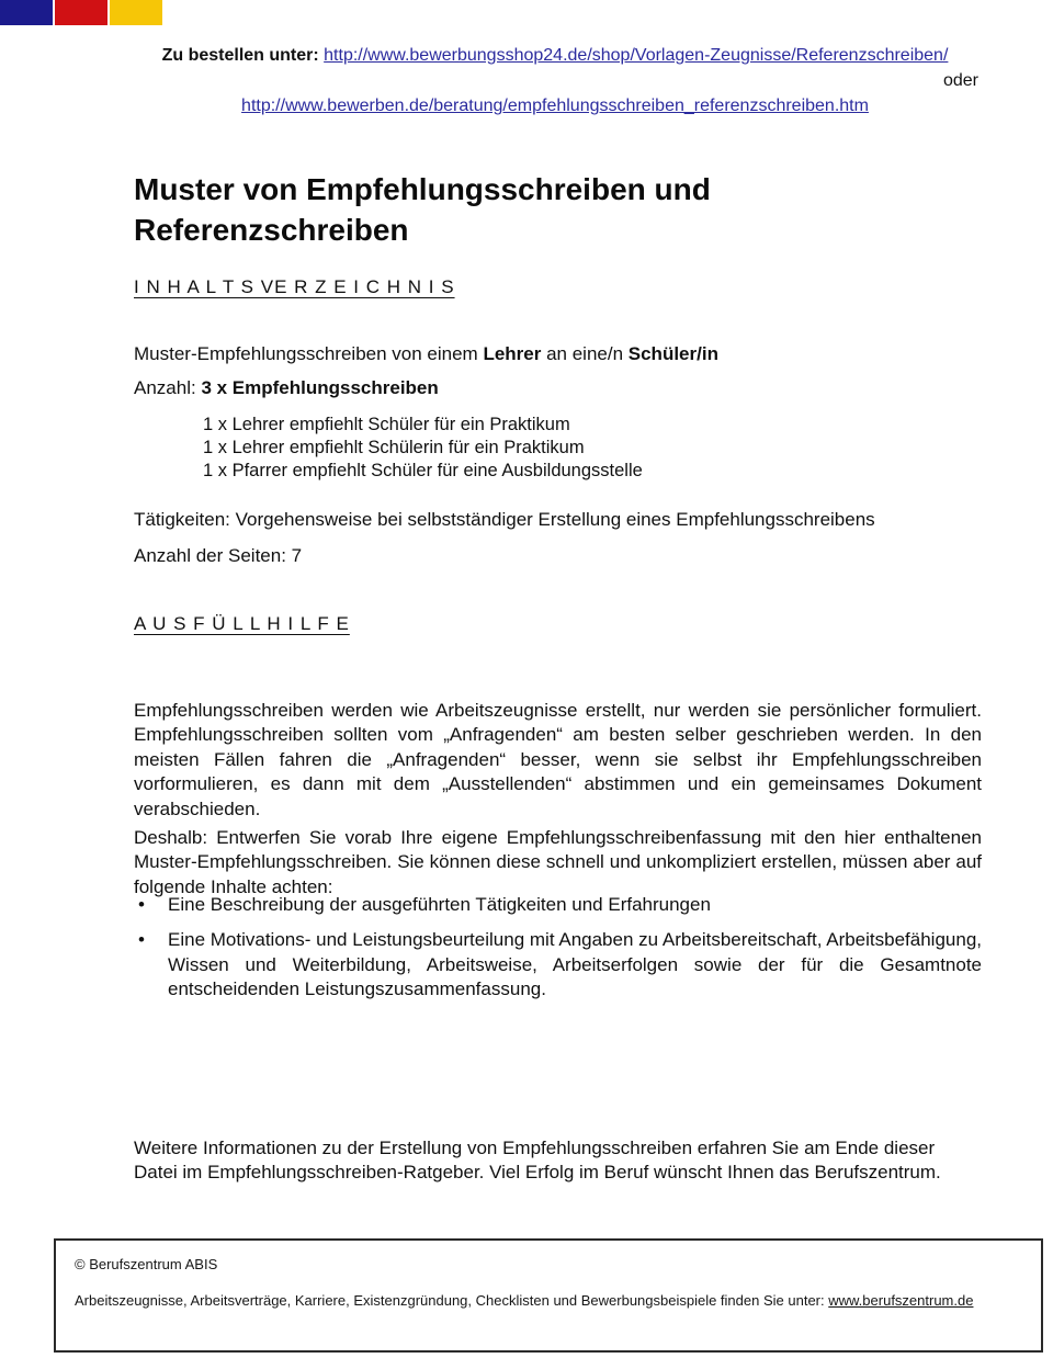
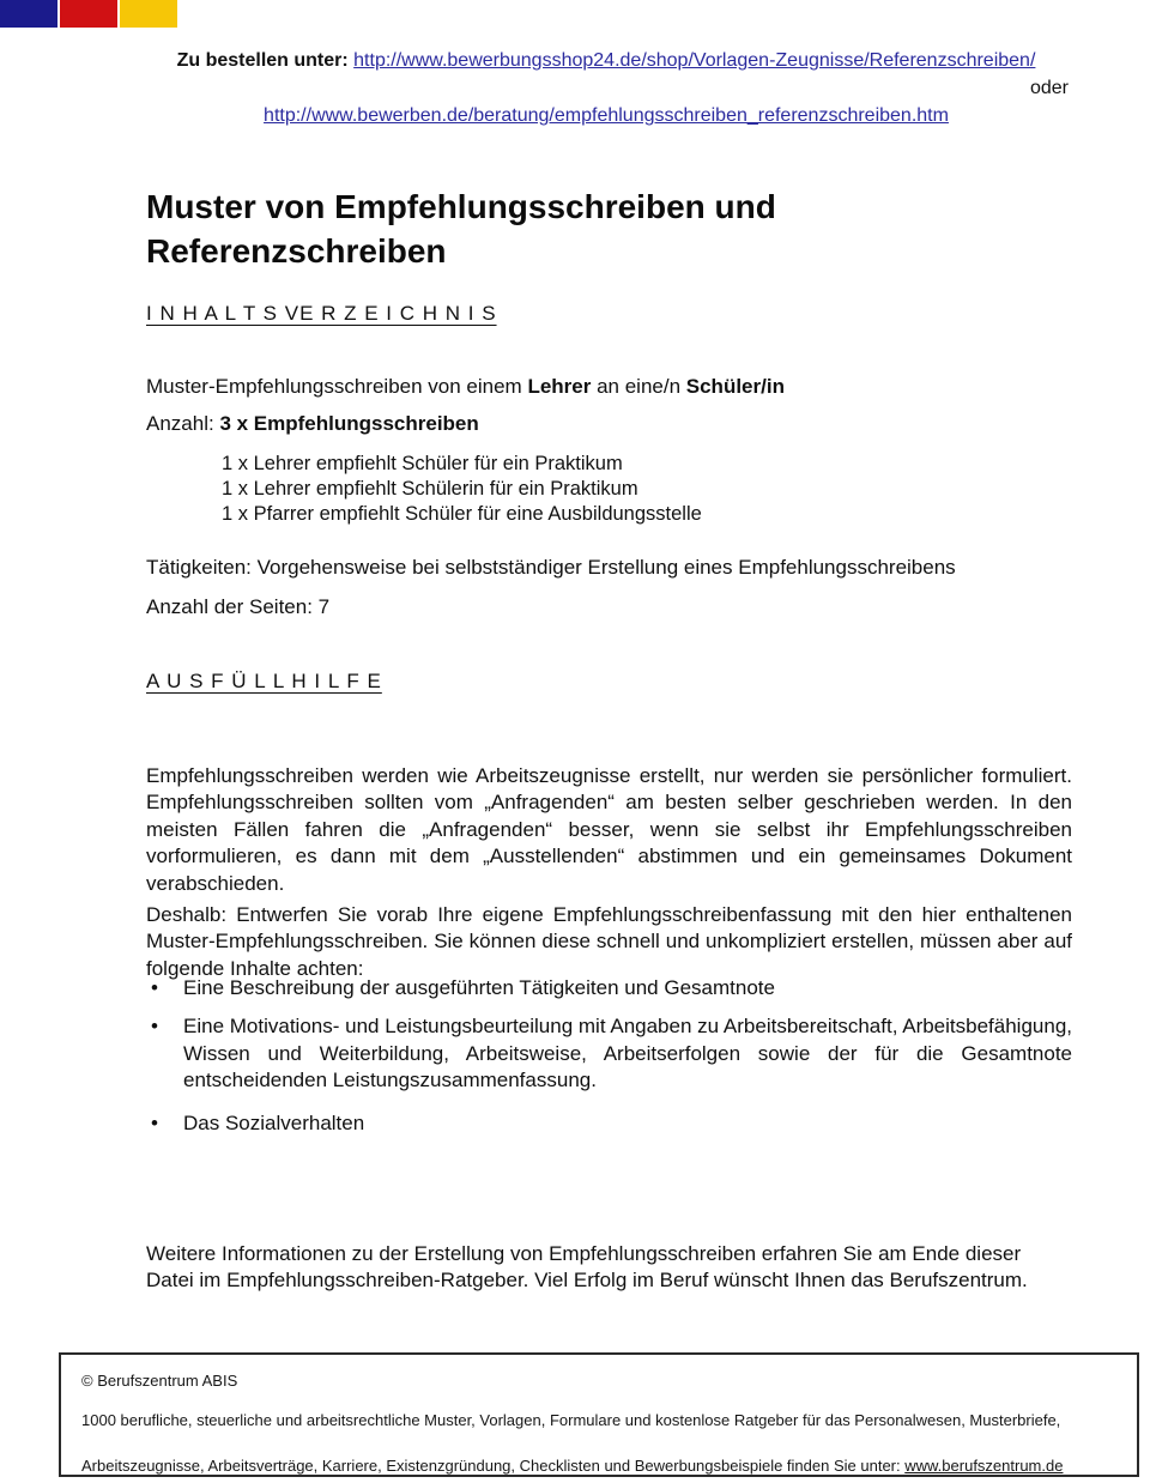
  Zu bestellen unter: http://www.bewerbungsshop24.de/shop/Vorlagen-Zeugnisse/Referenzschreiben/
  oder
  http://www.bewerben.de/beratung/empfehlungsschreiben_referenzschreiben.htm
  Muster von Empfehlungsschreiben und Referenzschreiben
  I N H A L T S VE R Z E I C H N I S
  Muster-Empfehlungsschreiben von einem Lehrer an eine/n Schüler/in
  Anzahl: 3 x Empfehlungsschreiben
  1 x Lehrer empfiehlt Schüler für ein Praktikum
  1 x Lehrer empfiehlt Schülerin für ein Praktikum
  1 x Pfarrer empfiehlt Schüler für eine Ausbildungsstelle
  Tätigkeiten: Vorgehensweise bei selbstständiger Erstellung eines Empfehlungsschreibens
  Anzahl der Seiten: 7
  A U S F Ü L L H I L F E
  Empfehlungsschreiben werden wie Arbeitszeugnisse erstellt, nur werden sie persönlicher formuliert. Empfehlungsschreiben sollten vom „Anfragenden“ am besten selber geschrieben werden. In den meisten Fällen fahren die „Anfragenden“ besser, wenn sie selbst ihr Empfehlungsschreiben vorformulieren, es dann mit dem „Ausstellenden“ abstimmen und ein gemeinsames Dokument verabschieden.
  Deshalb: Entwerfen Sie vorab Ihre eigene Empfehlungsschreibenfassung mit den hier enthaltenen Muster-Empfehlungsschreiben. Sie können diese schnell und unkompliziert erstellen, müssen aber auf folgende Inhalte achten:
- Eine Beschreibung der ausgeführten Tätigkeiten und Erfahrungen
+ Eine Beschreibung der ausgeführten Tätigkeiten und Gesamtnote
  Eine Motivations- und Leistungsbeurteilung mit Angaben zu Arbeitsbereitschaft, Arbeitsbefähigung, Wissen und Weiterbildung, Arbeitsweise, Arbeitserfolgen sowie der für die Gesamtnote entscheidenden Leistungszusammenfassung.
+ Das Sozialverhalten
  Weitere Informationen zu der Erstellung von Empfehlungsschreiben erfahren Sie am Ende dieser Datei im Empfehlungsschreiben-Ratgeber. Viel Erfolg im Beruf wünscht Ihnen das Berufszentrum.
  © Berufszentrum ABIS
+ 1000 berufliche, steuerliche und arbeitsrechtliche Muster, Vorlagen, Formulare und kostenlose Ratgeber für das Personalwesen, Musterbriefe,
  Arbeitszeugnisse, Arbeitsverträge, Karriere, Existenzgründung, Checklisten und Bewerbungsbeispiele finden Sie unter: www.berufszentrum.de
